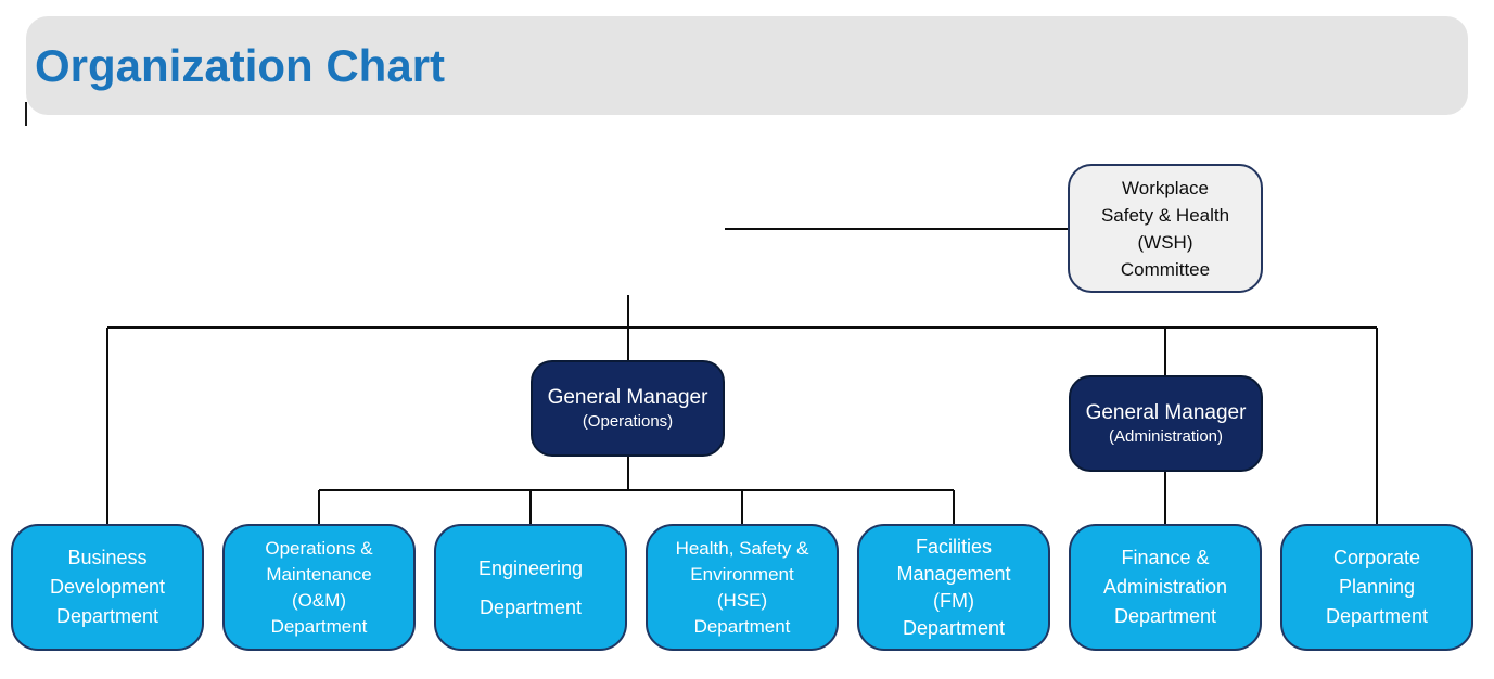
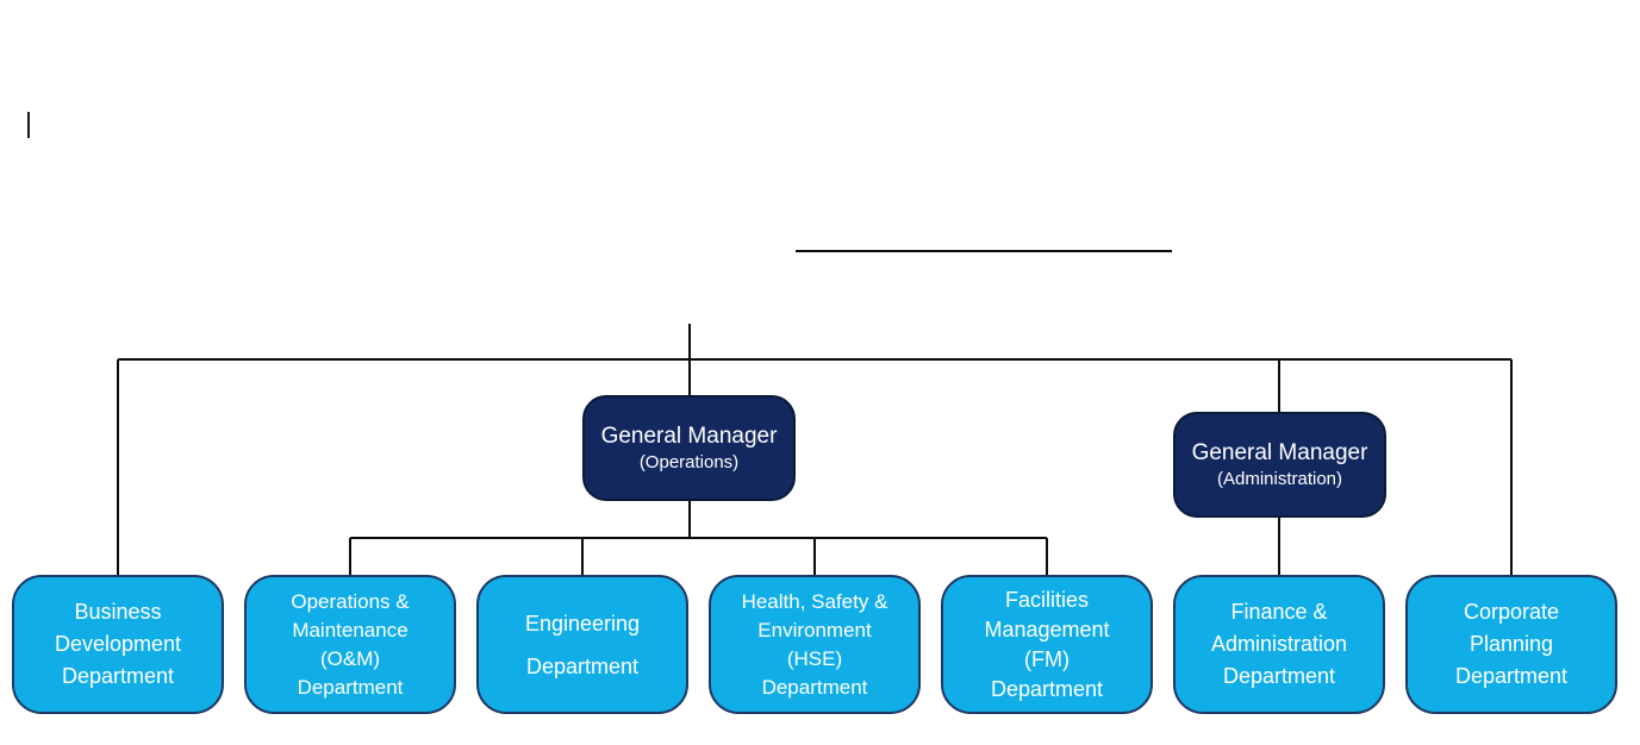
- Organization Chart
- Workplace
- Safety & Health
- (WSH)
- Committee
  General Manager
  (Operations)
  General Manager
  (Administration)
  Business
  Development
  Department
  Operations &
  Maintenance
  (O&M)
  Department
  Engineering
  Department
  Health, Safety &
  Environment
  (HSE)
  Department
  Facilities
  Management
  (FM)
  Department
  Finance &
  Administration
  Department
  Corporate
  Planning
  Department
